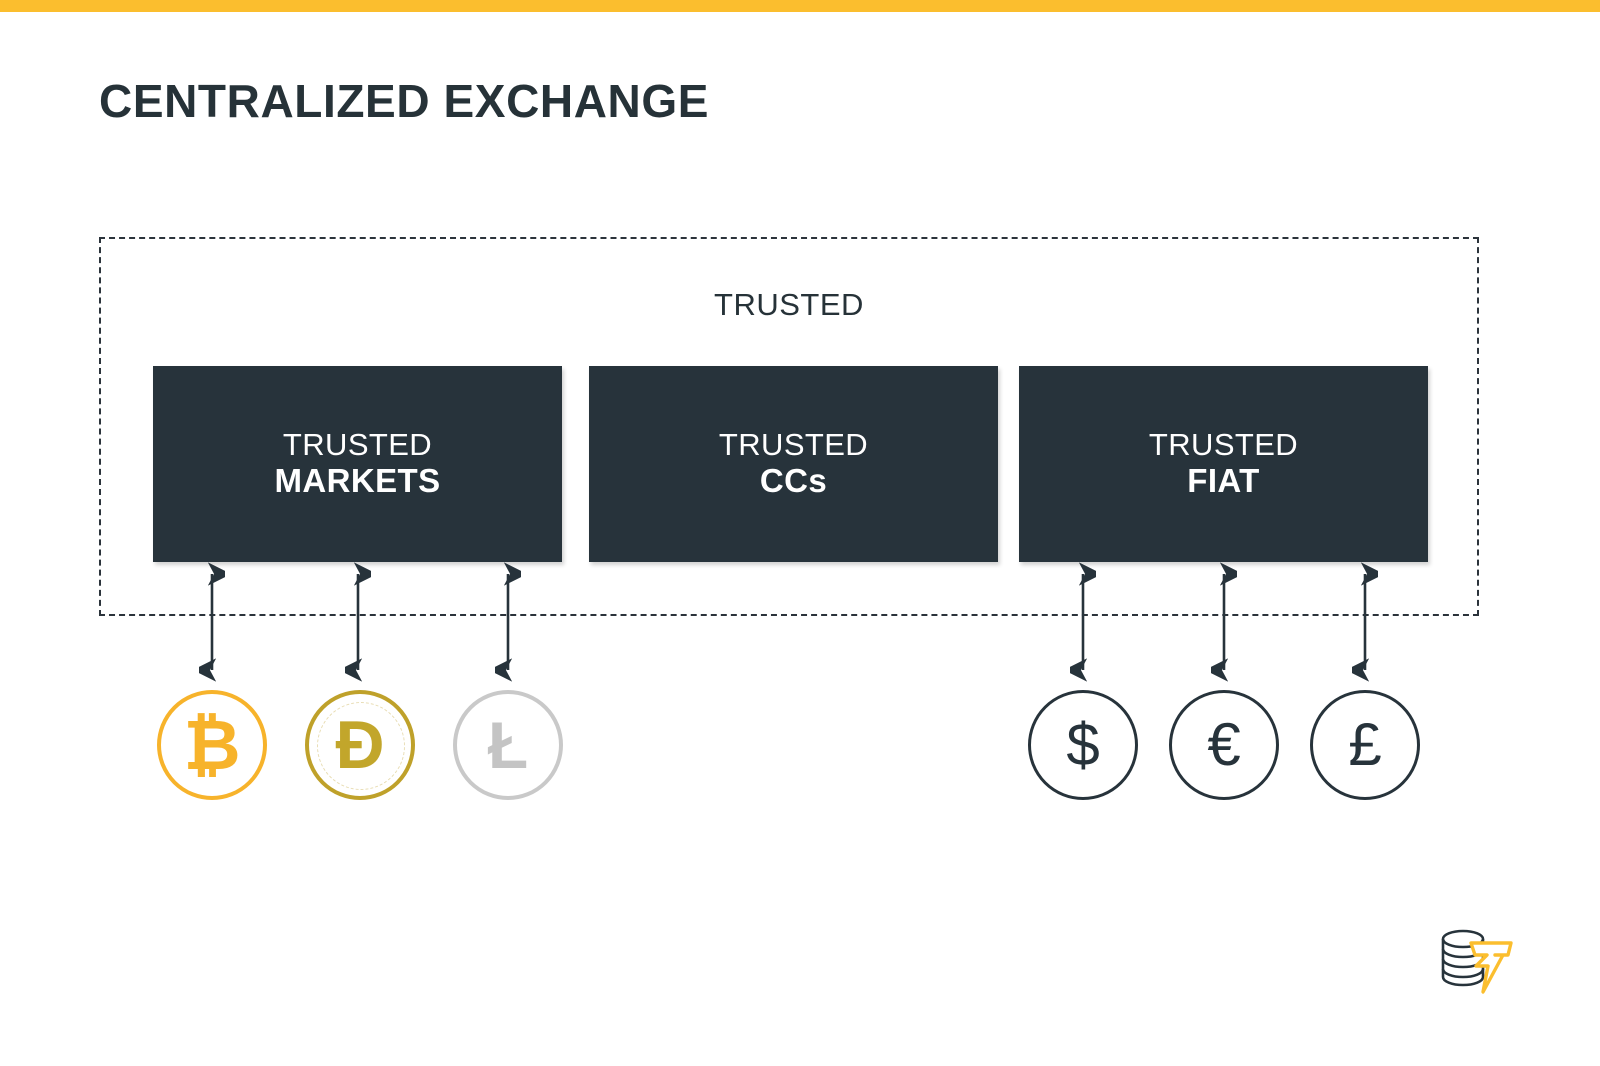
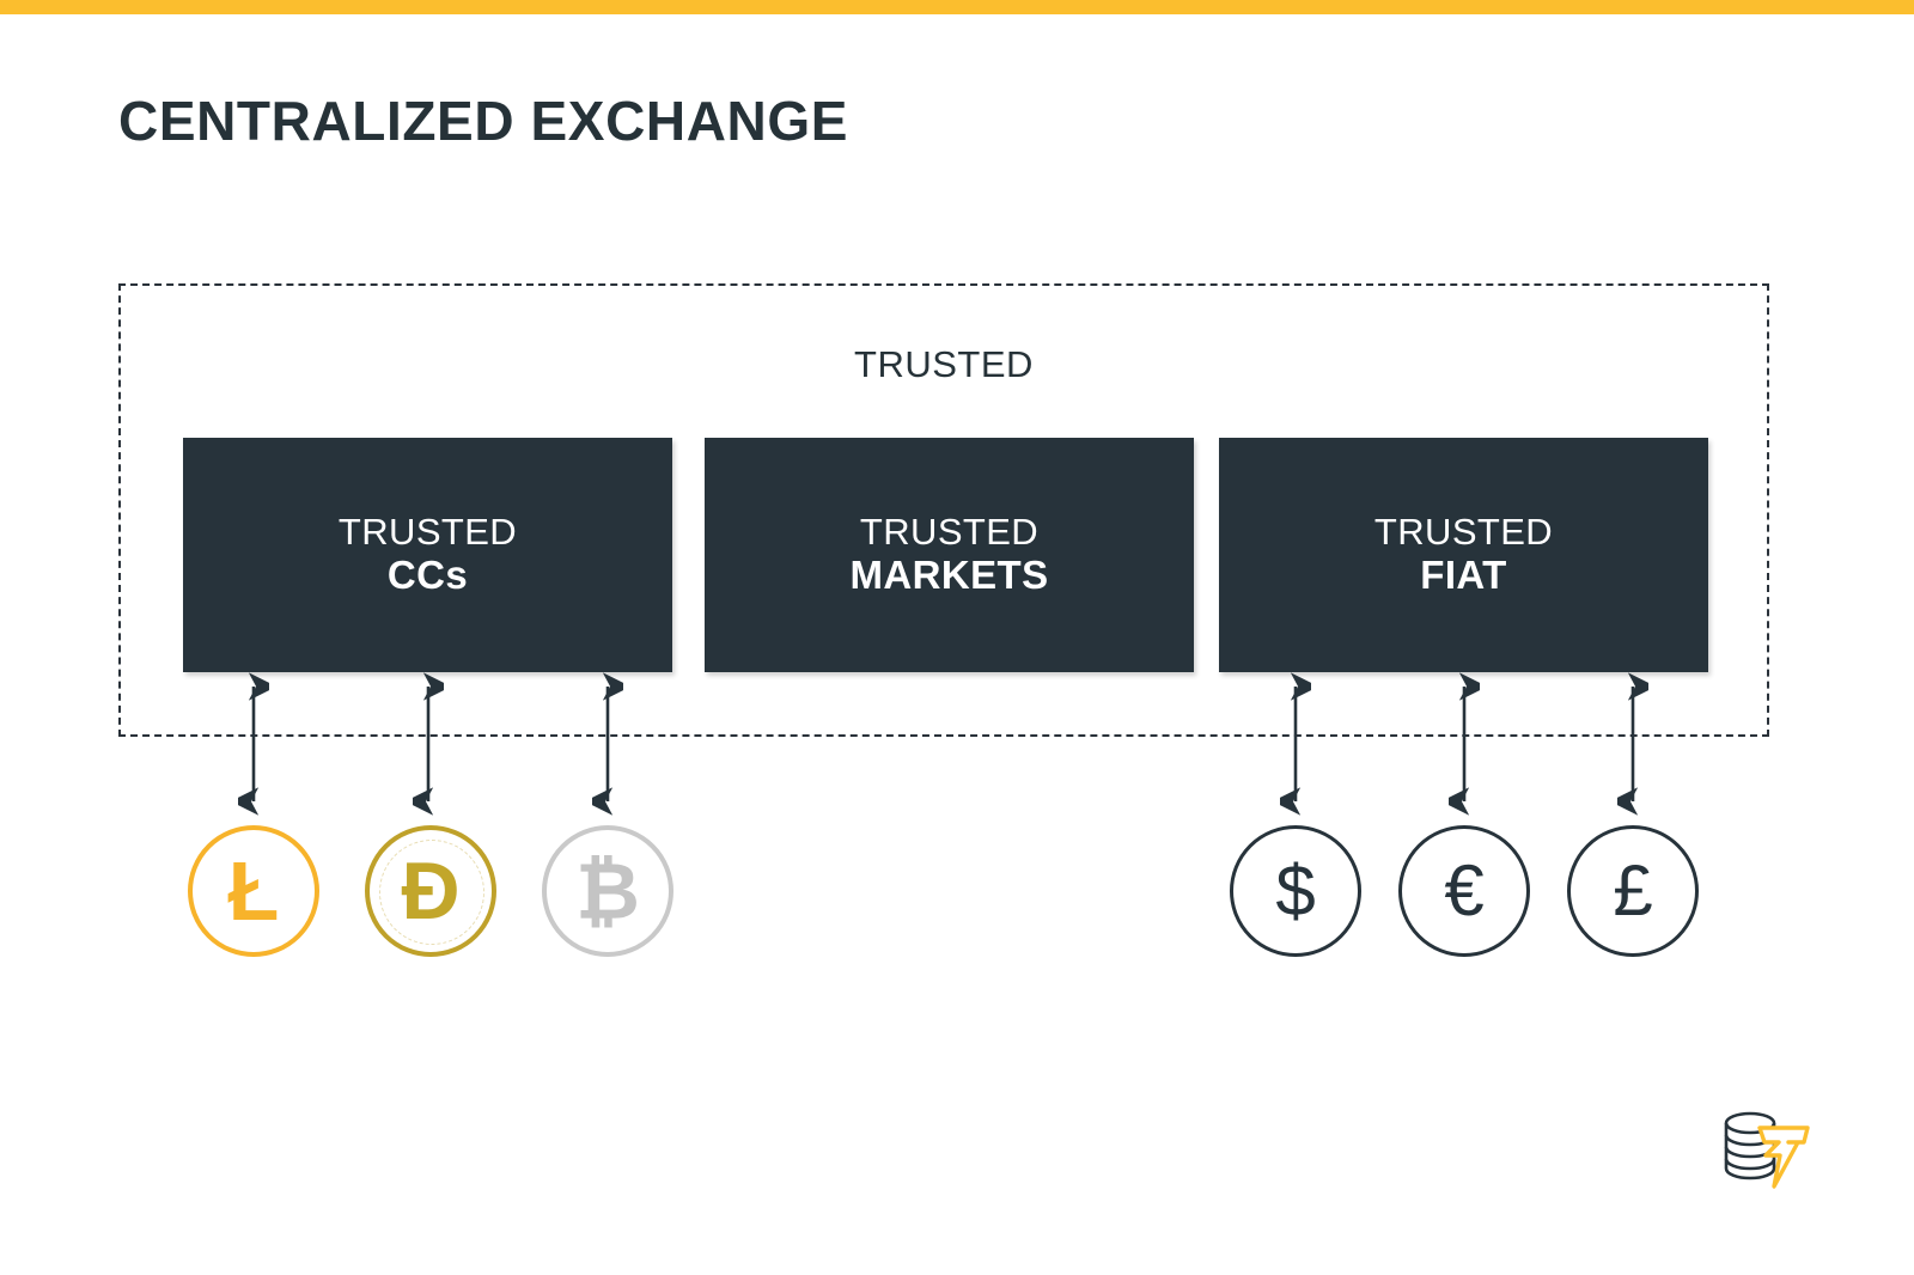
  CENTRALIZED EXCHANGE
  TRUSTED
  TRUSTED
- MARKETS
+ CCs
  TRUSTED
- CCs
+ MARKETS
  TRUSTED
  FIAT
- ₿
+ Ł
  Ð
- Ł
+ ₿
  $
  €
  £
